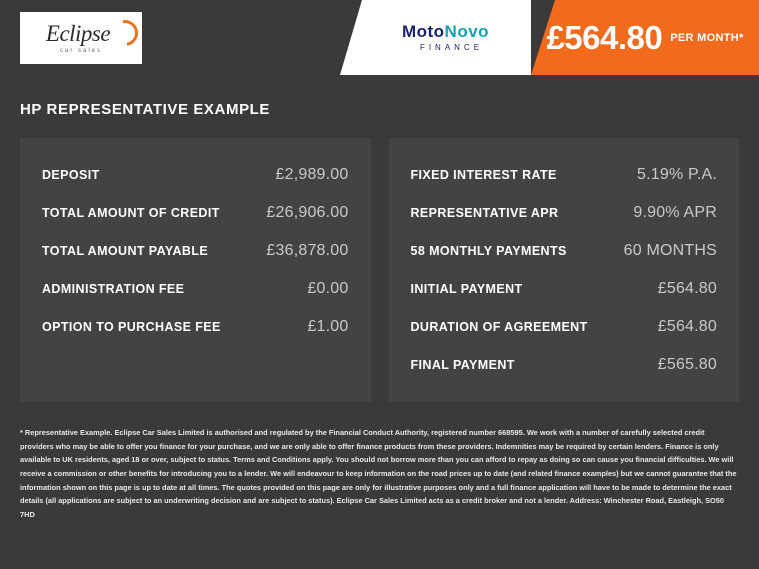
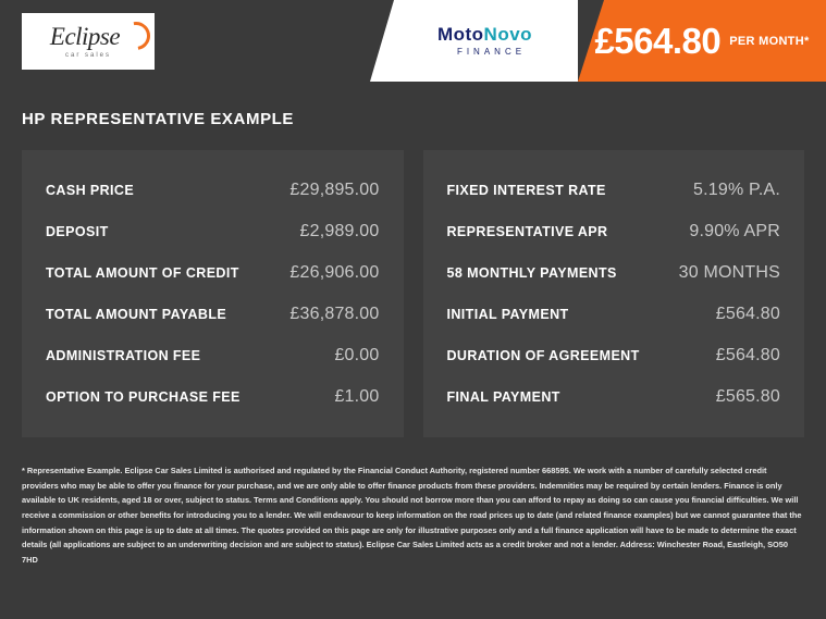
  Eclipse
  MotoNovo
  FINANCE
  £564.80
  PER MONTH*
  HP REPRESENTATIVE EXAMPLE
+ CASH PRICE
+ £29,895.00
  DEPOSIT
  £2,989.00
  TOTAL AMOUNT OF CREDIT
  £26,906.00
  TOTAL AMOUNT PAYABLE
  £36,878.00
  ADMINISTRATION FEE
  £0.00
  OPTION TO PURCHASE FEE
  £1.00
  FIXED INTEREST RATE
  5.19% P.A.
  REPRESENTATIVE APR
  9.90% APR
  58 MONTHLY PAYMENTS
- 60 MONTHS
+ 30 MONTHS
  INITIAL PAYMENT
  £564.80
  DURATION OF AGREEMENT
  £564.80
  FINAL PAYMENT
  £565.80
  * Representative Example. Eclipse Car Sales Limited is authorised and regulated by the Financial Conduct Authority, registered number 668595. We work with a number of carefully selected credit providers who may be able to offer you finance for your purchase, and we are only able to offer finance products from these providers. Indemnities may be required by certain lenders. Finance is only available to UK residents, aged 18 or over, subject to status. Terms and Conditions apply. You should not borrow more than you can afford to repay as doing so can cause you financial difficulties. We will receive a commission or other benefits for introducing you to a lender. We will endeavour to keep information on the road prices up to date (and related finance examples) but we cannot guarantee that the information shown on this page is up to date at all times. The quotes provided on this page are only for illustrative purposes only and a full finance application will have to be made to determine the exact details (all applications are subject to an underwriting decision and are subject to status). Eclipse Car Sales Limited acts as a credit broker and not a lender. Address: Winchester Road, Eastleigh, SO50 7HD
